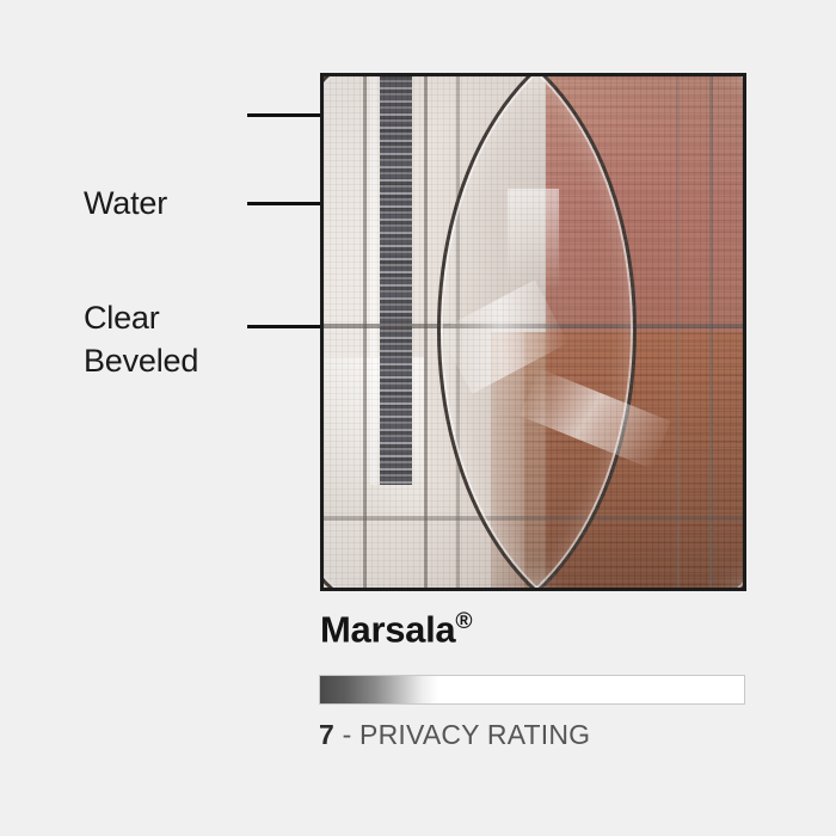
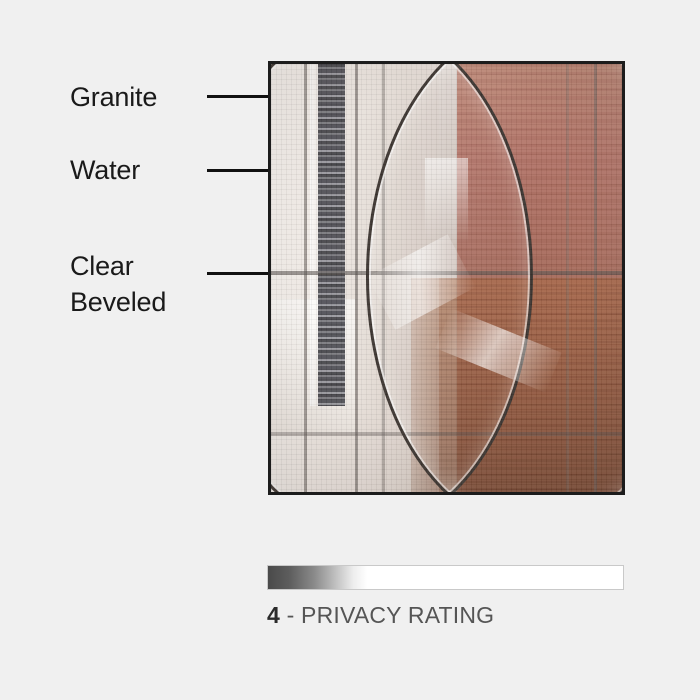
+ Granite
  Water
  Clear
  Beveled
- Marsala®
- 7 - PRIVACY RATING
+ 4 - PRIVACY RATING
